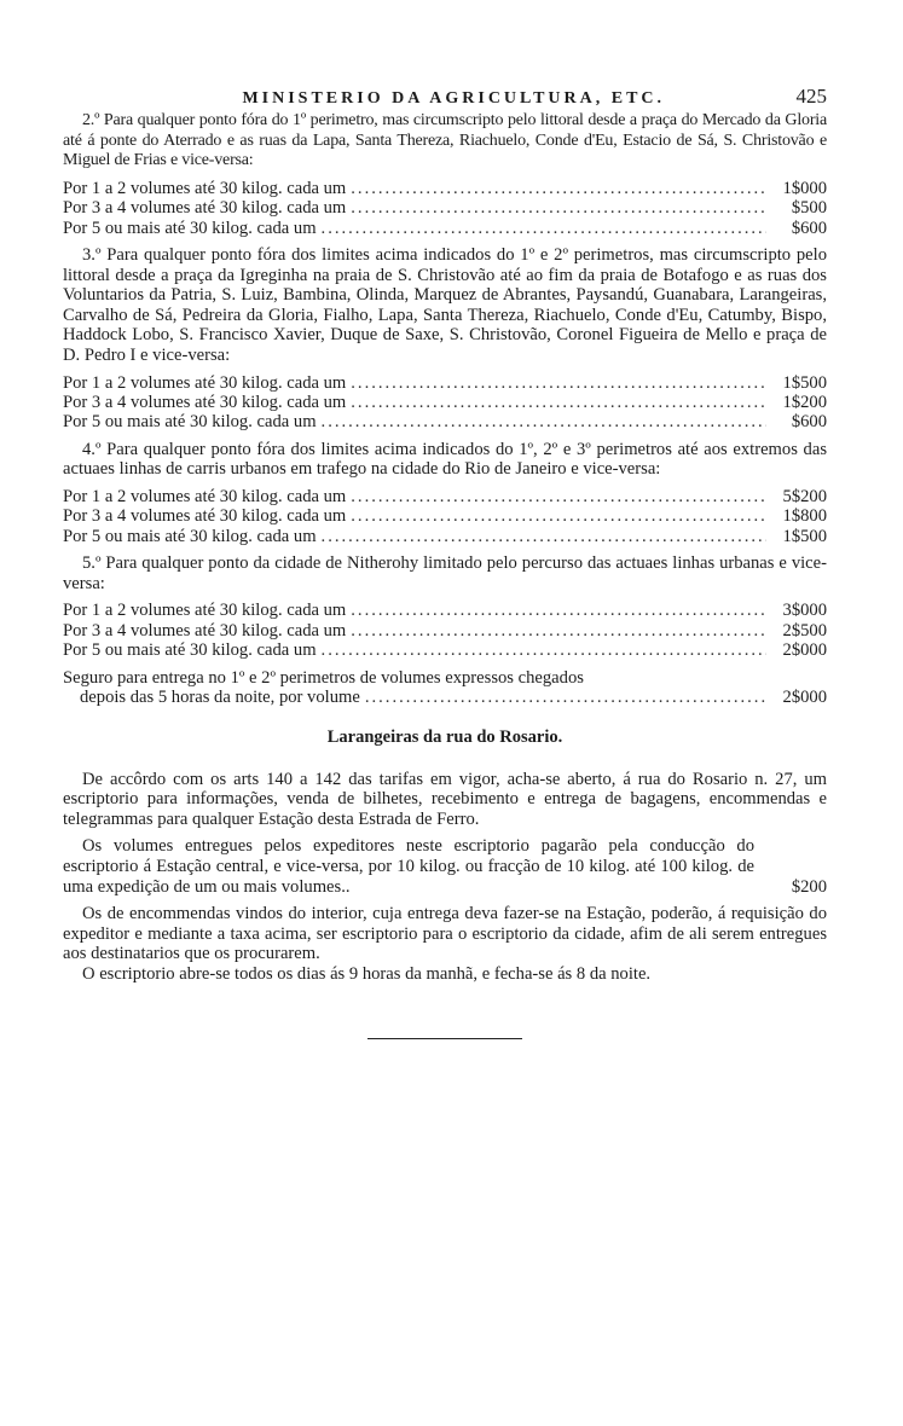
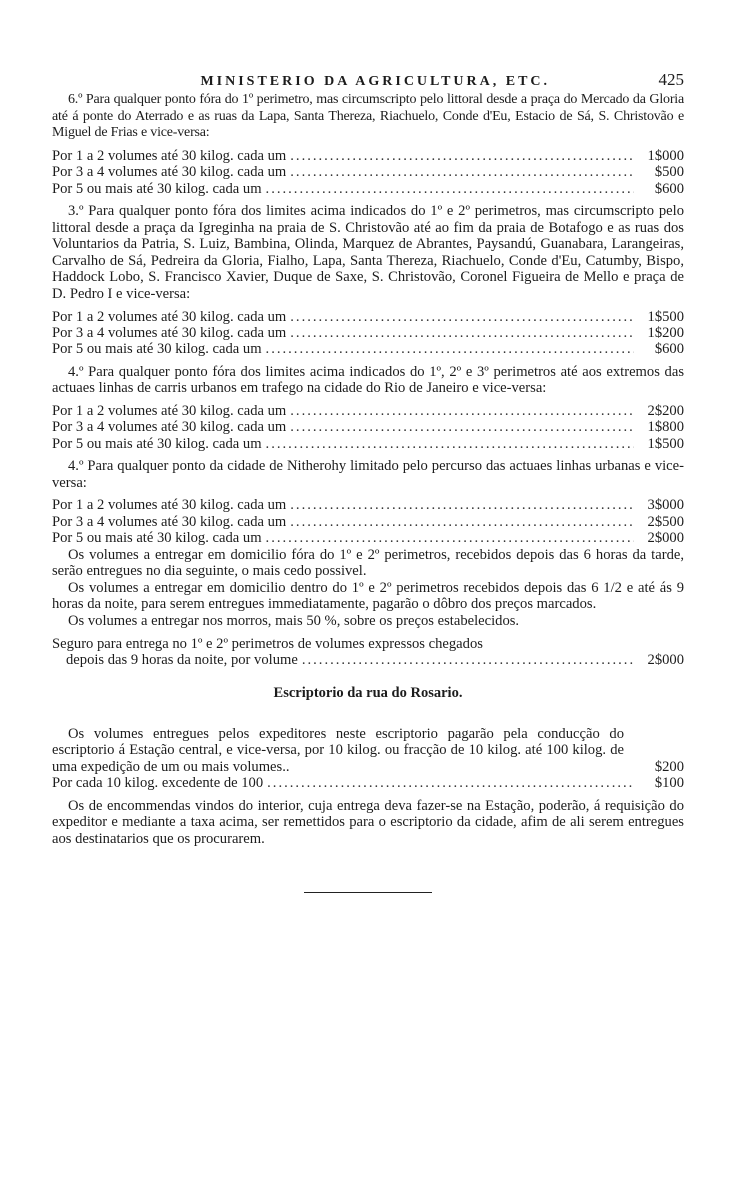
  MINISTERIO DA AGRICULTURA, ETC.
  425
- 2.º Para qualquer ponto fóra do 1º perimetro, mas circumscripto pelo littoral desde a praça do Mercado da Gloria até á ponte do Aterrado e as ruas da Lapa, Santa Thereza, Riachuelo, Conde d'Eu, Estacio de Sá, S. Christovão e Miguel de Frias e vice-versa:
+ 6.º Para qualquer ponto fóra do 1º perimetro, mas circumscripto pelo littoral desde a praça do Mercado da Gloria até á ponte do Aterrado e as ruas da Lapa, Santa Thereza, Riachuelo, Conde d'Eu, Estacio de Sá, S. Christovão e Miguel de Frias e vice-versa:
  Por 1 a 2 volumes até 30 kilog. cada um
  1$000
  Por 3 a 4 volumes até 30 kilog. cada um
  $500
  Por 5 ou mais até 30 kilog. cada um
  $600
  3.º Para qualquer ponto fóra dos limites acima indicados do 1º e 2º perimetros, mas circumscripto pelo littoral desde a praça da Igreginha na praia de S. Christovão até ao fim da praia de Botafogo e as ruas dos Voluntarios da Patria, S. Luiz, Bambina, Olinda, Marquez de Abrantes, Paysandú, Guanabara, Larangeiras, Carvalho de Sá, Pedreira da Gloria, Fialho, Lapa, Santa Thereza, Riachuelo, Conde d'Eu, Catumby, Bispo, Haddock Lobo, S. Francisco Xavier, Duque de Saxe, S. Christovão, Coronel Figueira de Mello e praça de D. Pedro I e vice-versa:
  Por 1 a 2 volumes até 30 kilog. cada um
  1$500
  Por 3 a 4 volumes até 30 kilog. cada um
  1$200
  Por 5 ou mais até 30 kilog. cada um
  $600
  4.º Para qualquer ponto fóra dos limites acima indicados do 1º, 2º e 3º perimetros até aos extremos das actuaes linhas de carris urbanos em trafego na cidade do Rio de Janeiro e vice-versa:
  Por 1 a 2 volumes até 30 kilog. cada um
- 5$200
+ 2$200
  Por 3 a 4 volumes até 30 kilog. cada um
  1$800
  Por 5 ou mais até 30 kilog. cada um
  1$500
- 5.º Para qualquer ponto da cidade de Nitherohy limitado pelo percurso das actuaes linhas urbanas e vice-versa:
+ 4.º Para qualquer ponto da cidade de Nitherohy limitado pelo percurso das actuaes linhas urbanas e vice-versa:
  Por 1 a 2 volumes até 30 kilog. cada um
  3$000
  Por 3 a 4 volumes até 30 kilog. cada um
  2$500
  Por 5 ou mais até 30 kilog. cada um
  2$000
+ Os volumes a entregar em domicilio fóra do 1º e 2º perimetros, recebidos depois das 6 horas da tarde, serão entregues no dia seguinte, o mais cedo possivel.
+ Os volumes a entregar em domicilio dentro do 1º e 2º perimetros recebidos depois das 6 1/2 e até ás 9 horas da noite, para serem entregues immediatamente, pagarão o dôbro dos preços marcados.
+ Os volumes a entregar nos morros, mais 50 %, sobre os preços estabelecidos.
  Seguro para entrega no 1º e 2º perimetros de volumes expressos chegados
- depois das 5 horas da noite, por volume
+ depois das 9 horas da noite, por volume
  2$000
- Larangeiras da rua do Rosario.
+ Escriptorio da rua do Rosario.
- De accôrdo com os arts 140 a 142 das tarifas em vigor, acha-se aberto, á rua do Rosario n. 27, um escriptorio para informações, venda de bilhetes, recebimento e entrega de bagagens, encommendas e telegrammas para qualquer Estação desta Estrada de Ferro.
  Os volumes entregues pelos expeditores neste escriptorio pagarão pela conducção do escriptorio á Estação central, e vice-versa, por 10 kilog. ou fracção de 10 kilog. até 100 kilog. de uma expedição de um ou mais volumes..
  $200
+ Por cada 10 kilog. excedente de 100
+ $100
- Os de encommendas vindos do interior, cuja entrega deva fazer-se na Estação, poderão, á requisição do expeditor e mediante a taxa acima, ser escriptorio para o escriptorio da cidade, afim de ali serem entregues aos destinatarios que os procurarem.
+ Os de encommendas vindos do interior, cuja entrega deva fazer-se na Estação, poderão, á requisição do expeditor e mediante a taxa acima, ser remettidos para o escriptorio da cidade, afim de ali serem entregues aos destinatarios que os procurarem.
- O escriptorio abre-se todos os dias ás 9 horas da manhã, e fecha-se ás 8 da noite.
